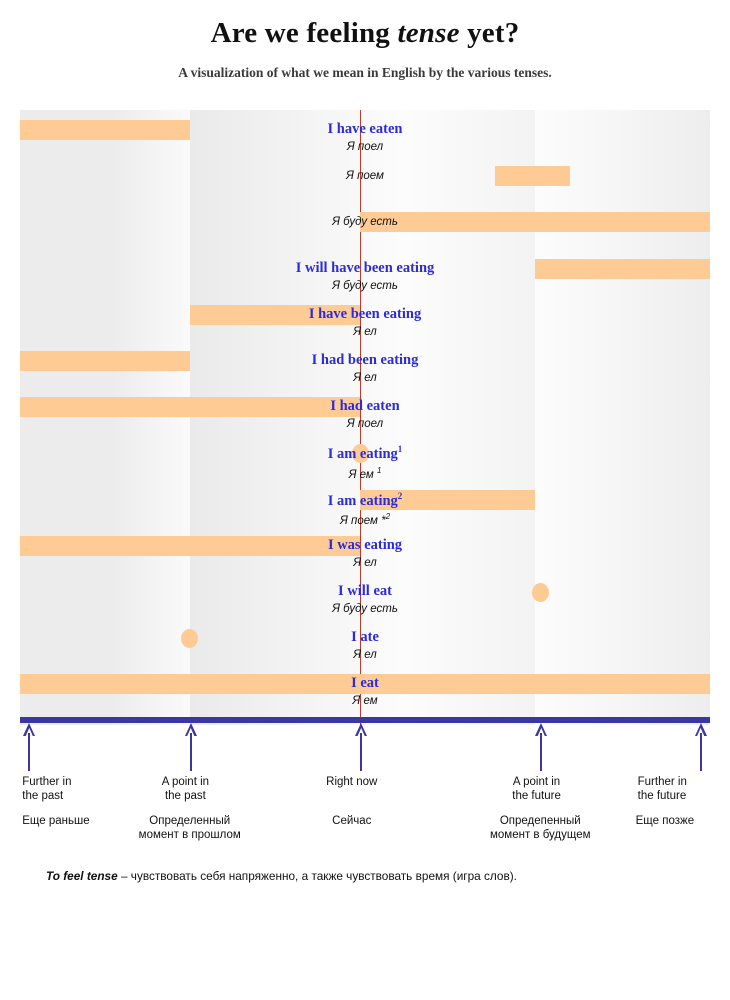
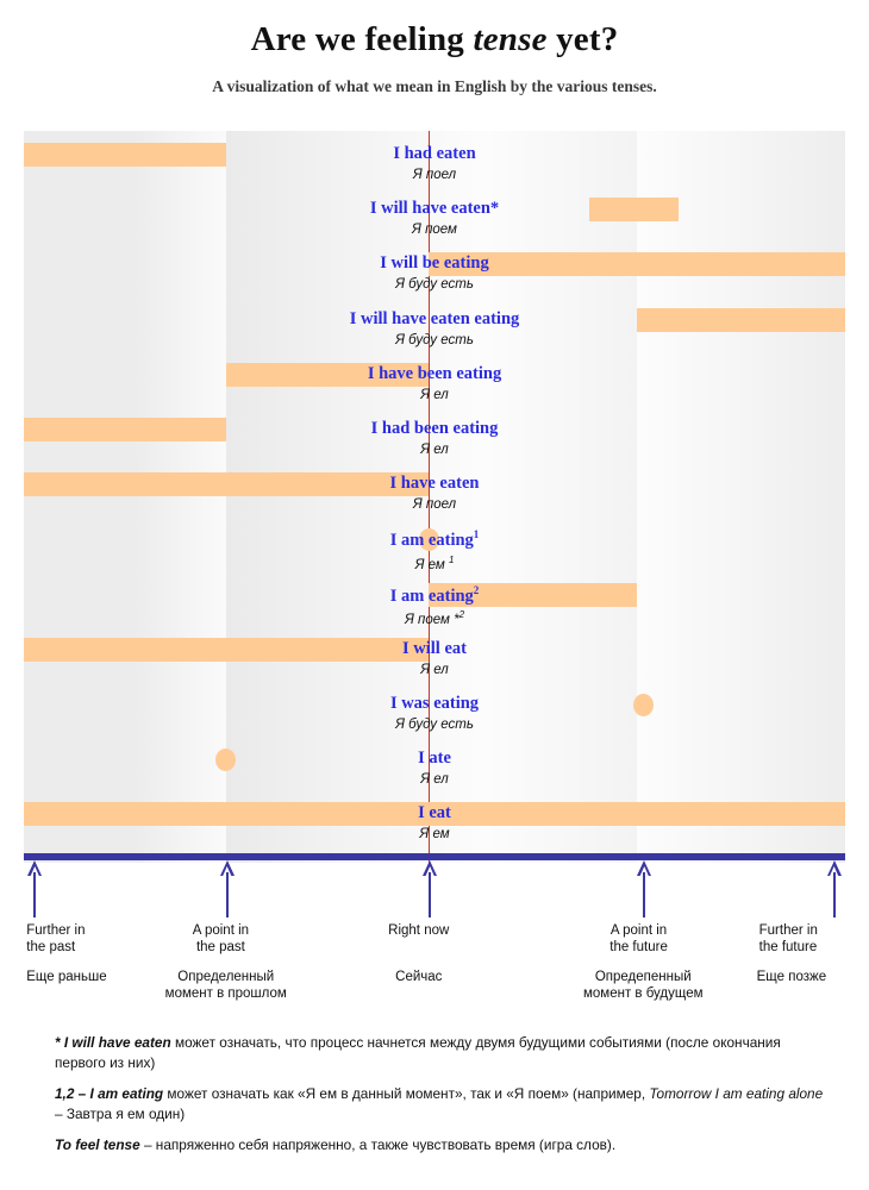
  Are we feeling tense yet?
  A visualization of what we mean in English by the various tenses.
- I have eaten
+ I had eaten
  Я поел
+ I will have eaten*
  Я поем
+ I will be eating
  Я буду есть
- I will have been eating
+ I will have eaten eating
  Я буду есть
  I have been eating
  Я ел
  I had been eating
  Я ел
- I had eaten
+ I have eaten
  Я поел
  I am eating1
  Я ем 1
  I am eating2
  Я поем *2
- I was eating
+ I will eat
  Я ел
- I will eat
+ I was eating
  Я буду есть
  I ate
  Я ел
  I eat
  Я ем
  Further in
  the past
  Еще раньше
  A point in
  the past
  Определенный
  момент в прошлом
  Right now
  Сейчас
  A point in
  the future
  Опредепенный
  момент в будущем
  Further in
  the future
  Еще позже
+ * I will have eaten может означать, что процесс начнется между двумя будущими событиями (после окончания первого из них)
+ 1,2 – I am eating может означать как «Я ем в данный момент», так и «Я поем» (например, Tomorrow I am eating alone – Завтра я ем один)
- To feel tense – чувствовать себя напряженно, а также чувствовать время (игра слов).
+ To feel tense – напряженно себя напряженно, а также чувствовать время (игра слов).
